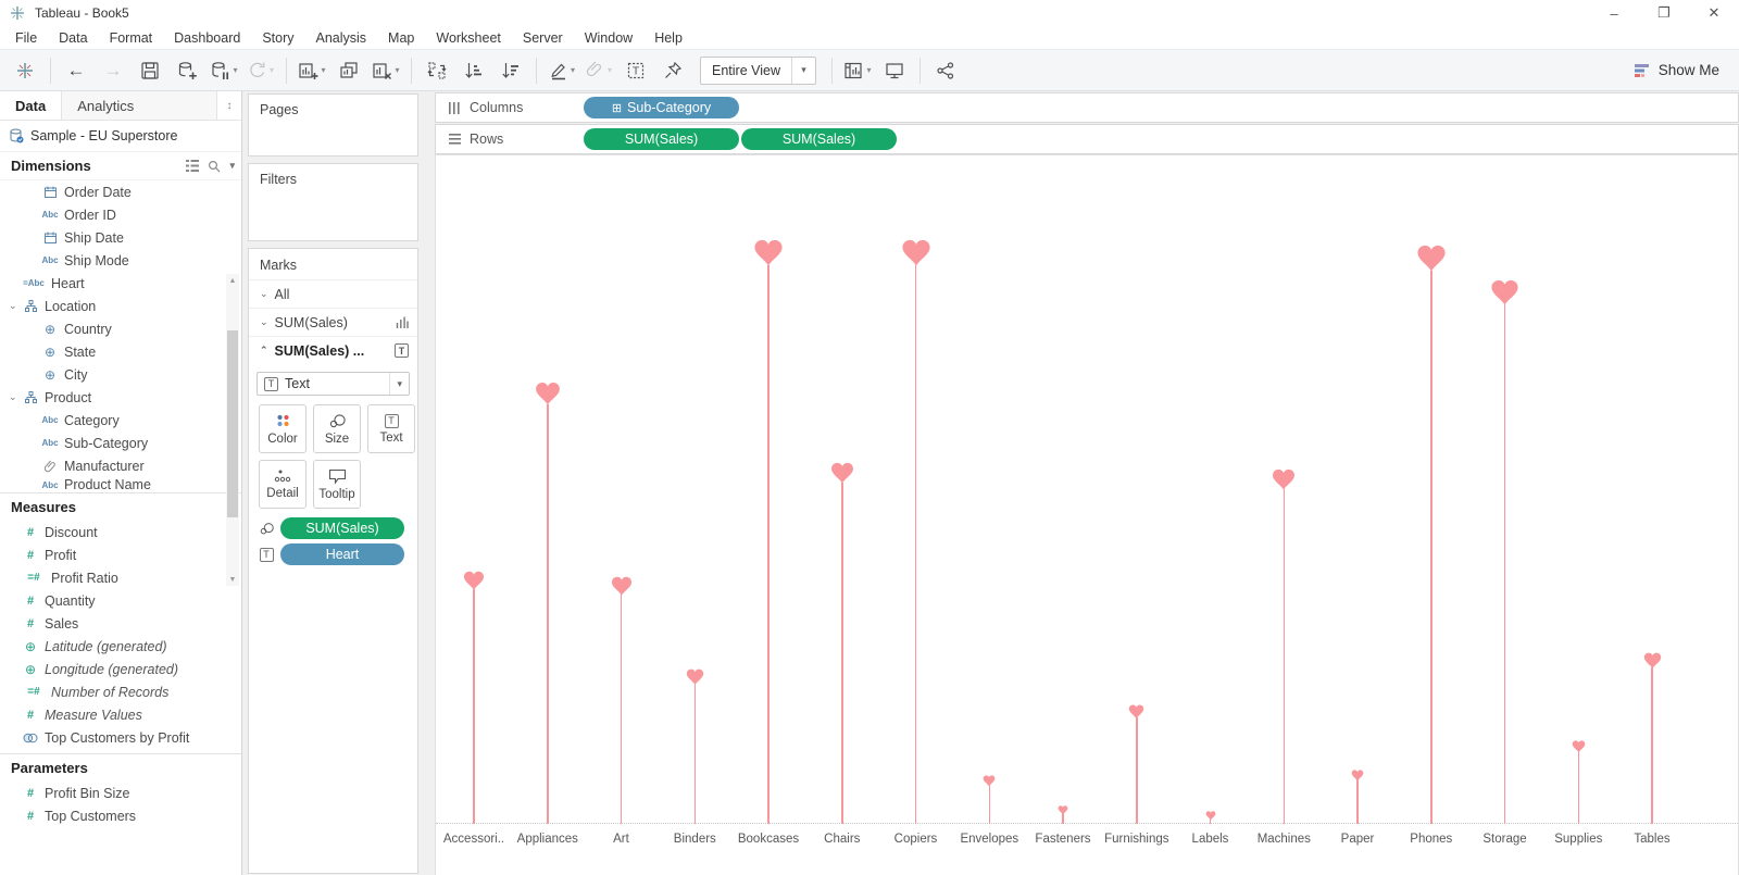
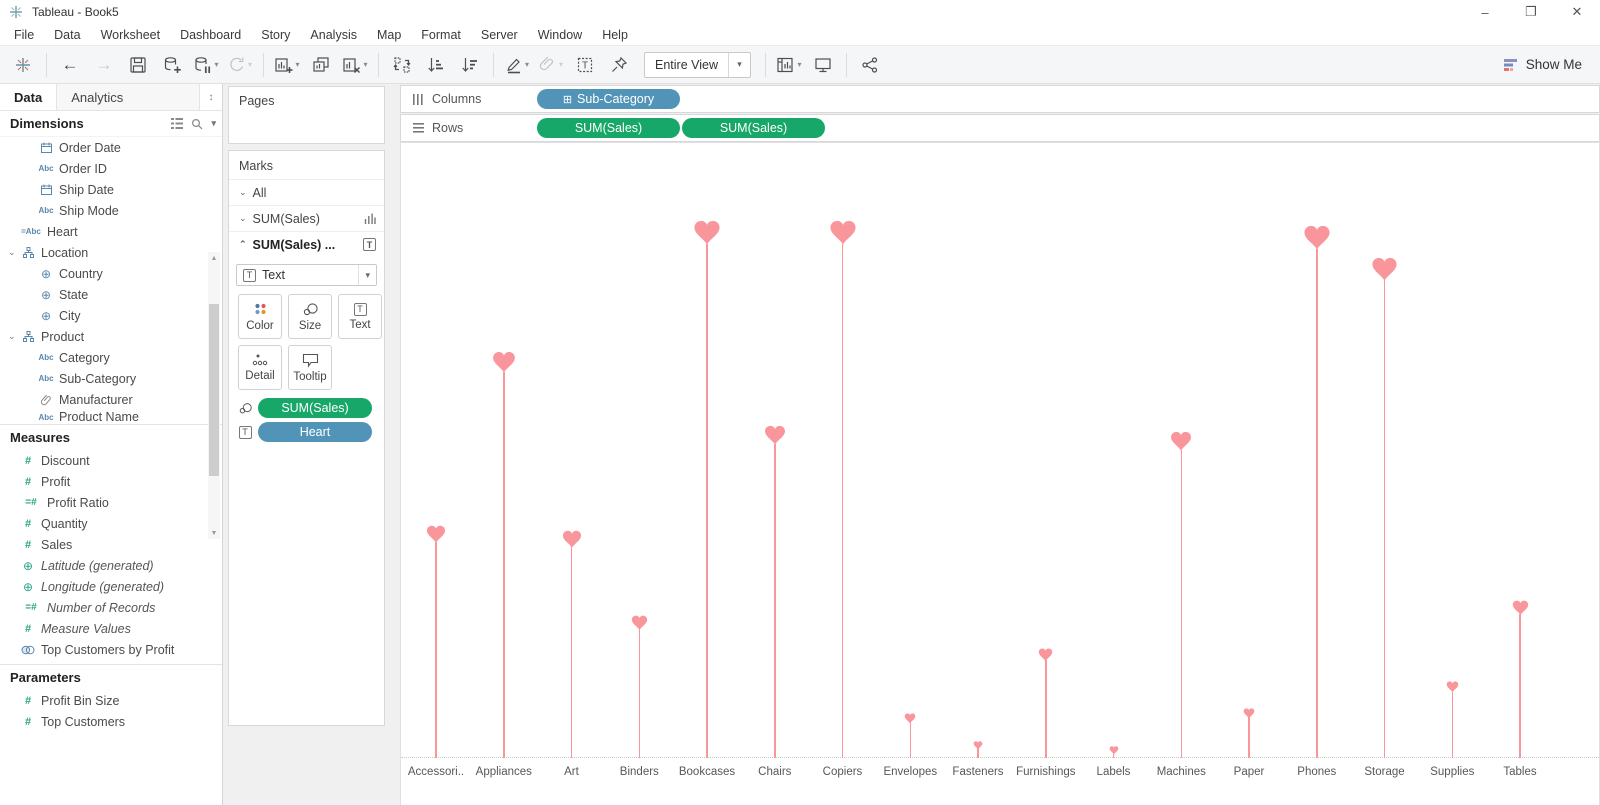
  Tableau - Book5
  –
  ❐
  ✕
  File
  Data
- Format
+ Worksheet
  Dashboard
  Story
  Analysis
  Map
- Worksheet
+ Format
  Server
  Window
  Help
  ←
  →
  ▾
  ▾
  ▾
  ▾
  ▾
  ▾
  T
  Entire View
  ▾
  ▾
  Show Me
  Data
  Analytics
  ↕
- Sample - EU Superstore
  Dimensions
  ▾
  Order Date
  Abc
  Order ID
  Ship Date
  Abc
  Ship Mode
  =Abc
  Heart
  ⌄
  Location
  ⊕
  Country
  ⊕
  State
  ⊕
  City
  ⌄
  Product
  Abc
  Category
  Abc
  Sub-Category
  Manufacturer
  Abc
  Product Name
  Measures
  #
  Discount
  #
  Profit
  =#
  Profit Ratio
  #
  Quantity
  #
  Sales
  ⊕
  Latitude (generated)
  ⊕
  Longitude (generated)
  =#
  Number of Records
  #
  Measure Values
  Top Customers by Profit
  Parameters
  #
  Profit Bin Size
  #
  Top Customers
  Pages
- Filters
  Marks
  ⌄
  All
  ⌄
  SUM(Sales)
  ⌃
  SUM(Sales) ...
  T
  T
  Text
  ▾
  Color
  Size
  T
  Text
  Detail
  Tooltip
  SUM(Sales)
  T
  Heart
  Columns
  ⊞
  Sub-Category
  Rows
  SUM(Sales)
  SUM(Sales)
  Accessori..
  Appliances
  Art
  Binders
  Bookcases
  Chairs
  Copiers
  Envelopes
  Fasteners
  Furnishings
  Labels
  Machines
  Paper
  Phones
  Storage
  Supplies
  Tables
